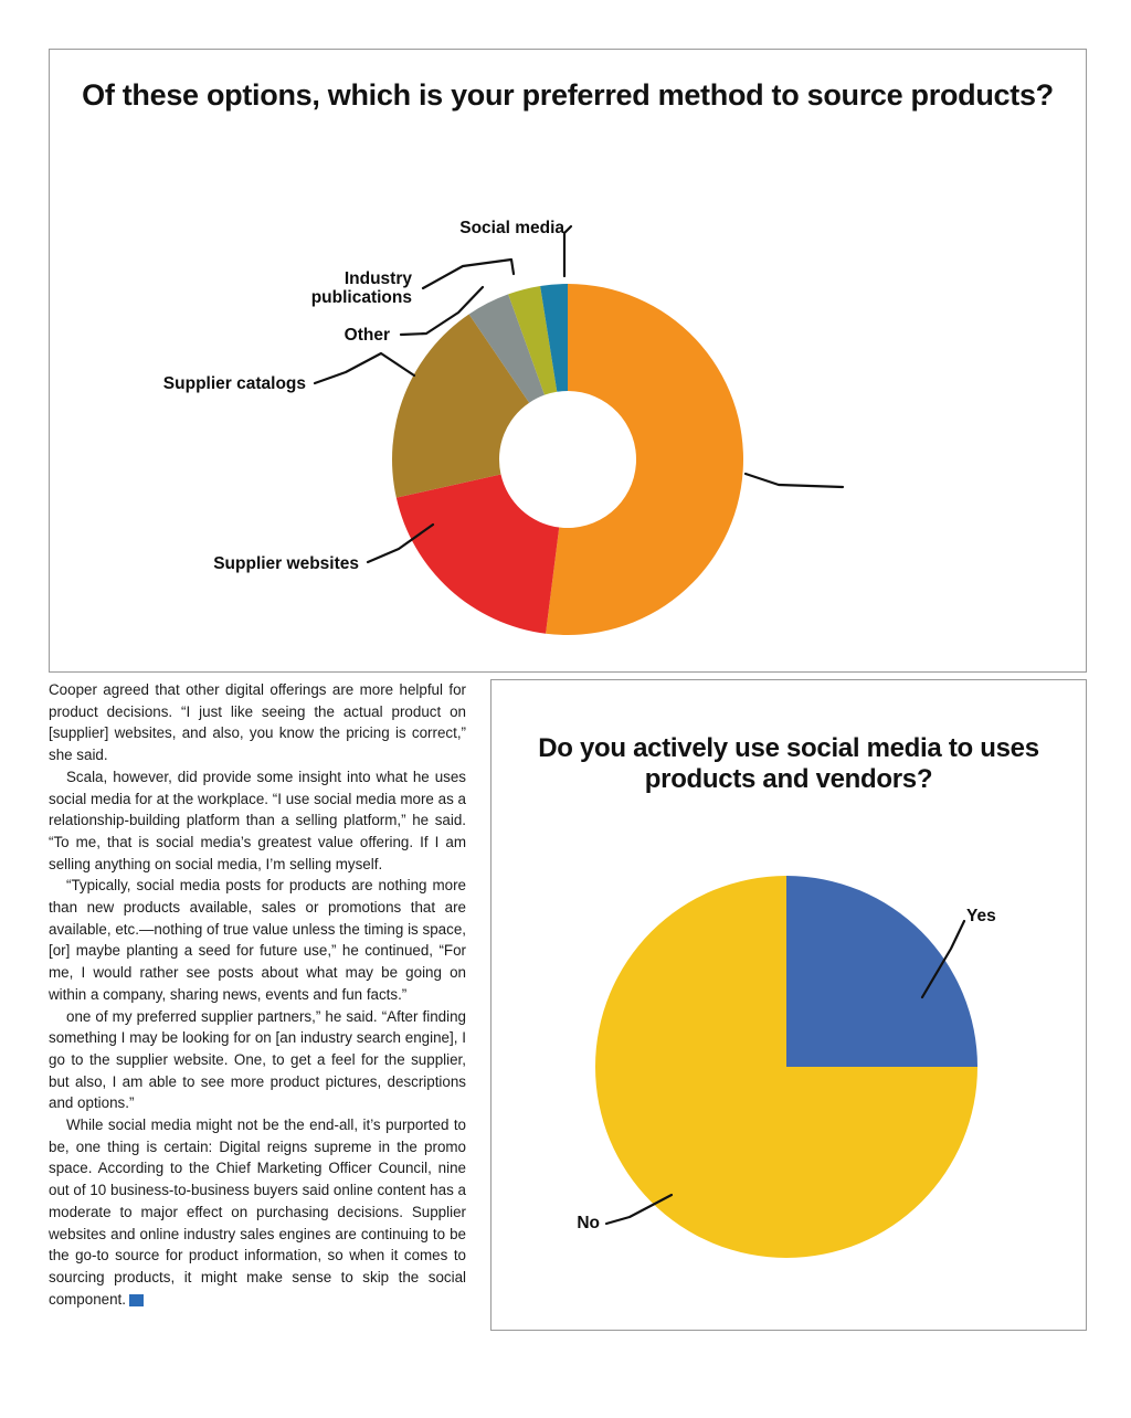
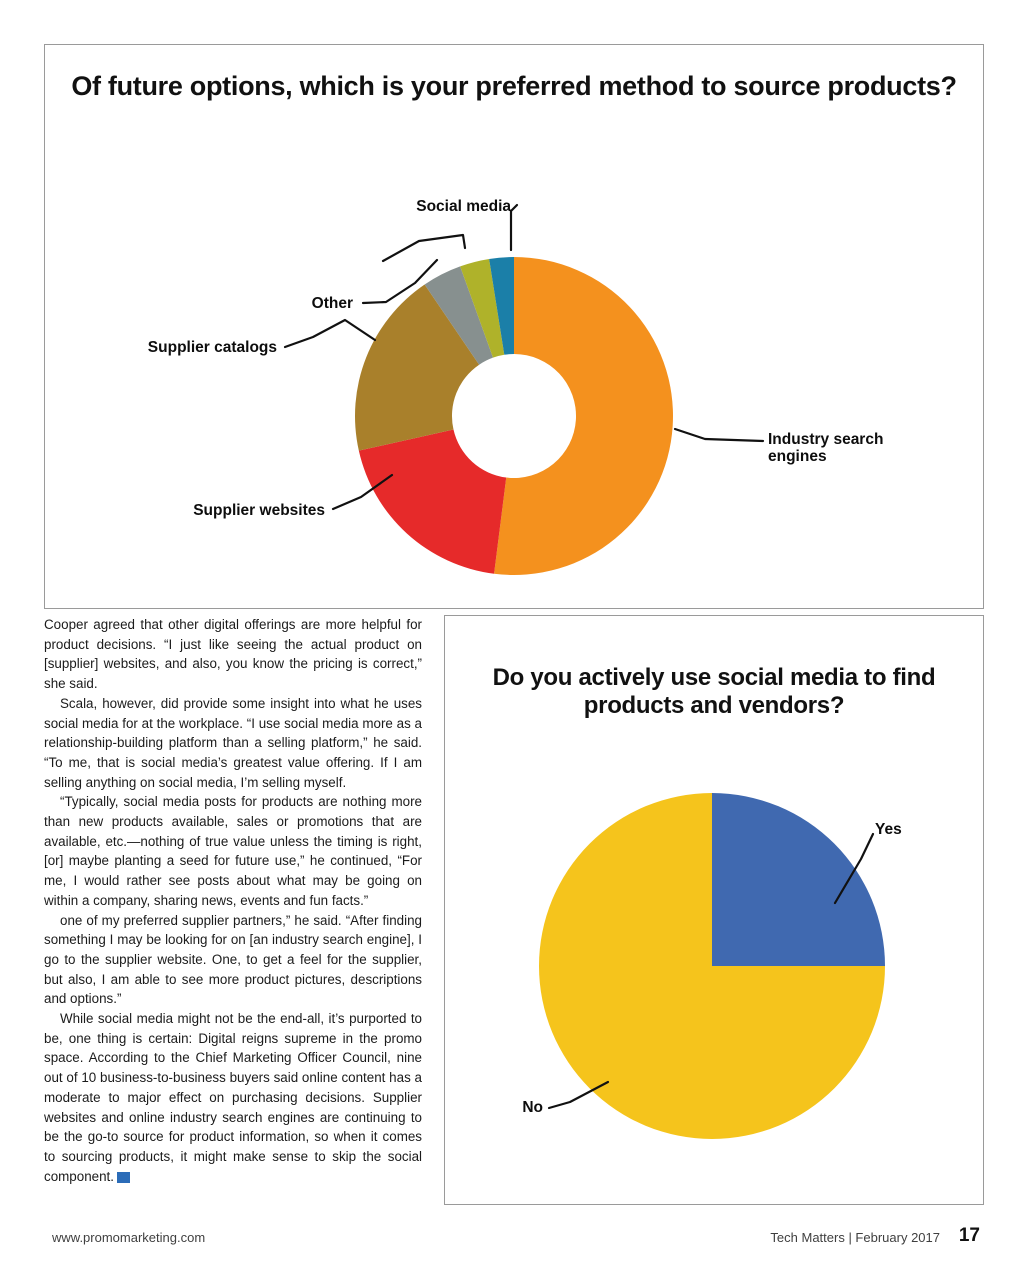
- Of these options, which is your preferred method to source products?
+ Of future options, which is your preferred method to source products?
+ Industry search
+ engines
  Supplier websites
  Supplier catalogs
  Other
- Industry
- publications
  Social media
- Do you actively use social media to uses products and vendors?
+ Do you actively use social media to find products and vendors?
  Yes
  No
  Cooper agreed that other digital offerings are more helpful for product decisions. “I just like seeing the actual product on [supplier] websites, and also, you know the pricing is correct,” she said.
  Scala, however, did provide some insight into what he uses social media for at the workplace. “I use social media more as a relationship-building platform than a selling platform,” he said. “To me, that is social media’s greatest value offering. If I am selling anything on social media, I’m selling myself.
- “Typically, social media posts for products are nothing more than new products available, sales or promotions that are available, etc.—nothing of true value unless the timing is space, [or] maybe planting a seed for future use,” he continued, “For me, I would rather see posts about what may be going on within a company, sharing news, events and fun facts.”
+ “Typically, social media posts for products are nothing more than new products available, sales or promotions that are available, etc.—nothing of true value unless the timing is right, [or] maybe planting a seed for future use,” he continued, “For me, I would rather see posts about what may be going on within a company, sharing news, events and fun facts.”
  one of my preferred supplier partners,” he said. “After finding something I may be looking for on [an industry search engine], I go to the supplier website. One, to get a feel for the supplier, but also, I am able to see more product pictures, descriptions and options.”
- While social media might not be the end-all, it’s purported to be, one thing is certain: Digital reigns supreme in the promo space. According to the Chief Marketing Officer Council, nine out of 10 business-to-business buyers said online content has a moderate to major effect on purchasing decisions. Supplier websites and online industry sales engines are continuing to be the go-to source for product information, so when it comes to sourcing products, it might make sense to skip the social component.
+ While social media might not be the end-all, it’s purported to be, one thing is certain: Digital reigns supreme in the promo space. According to the Chief Marketing Officer Council, nine out of 10 business-to-business buyers said online content has a moderate to major effect on purchasing decisions. Supplier websites and online industry search engines are continuing to be the go-to source for product information, so when it comes to sourcing products, it might make sense to skip the social component.
+ www.promomarketing.com
+ Tech Matters | February 2017
+ 17
